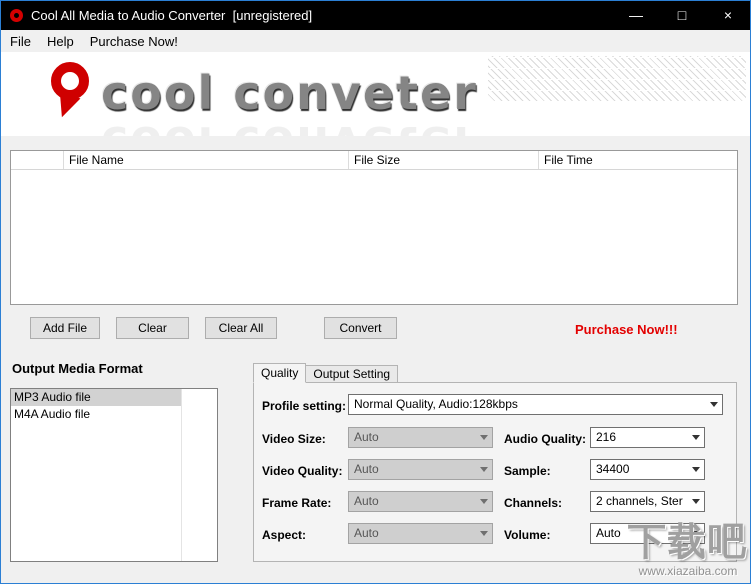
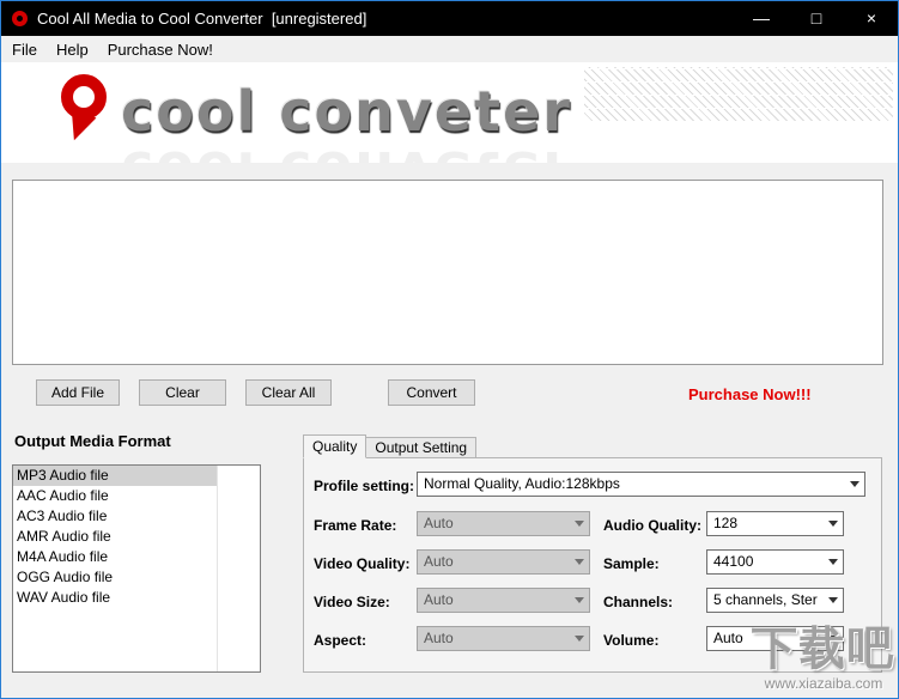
- Cool All Media to Audio Converter [unregistered]
+ Cool All Media to Cool Converter [unregistered]
  —
  □
  ×
  File
  Help
  Purchase Now!
  cool conveter
- File Name
- File Size
- File Time
  Add File
  Clear
  Clear All
  Convert
  Purchase Now!!!
  Output Media Format
  MP3 Audio file
+ AAC Audio file
+ AC3 Audio file
+ AMR Audio file
  M4A Audio file
+ OGG Audio file
+ WAV Audio file
  Quality
  Output Setting
  Profile setting:
  Normal Quality, Audio:128kbps
- Video Size:
+ Frame Rate:
  Auto
  Video Quality:
  Auto
- Frame Rate:
+ Video Size:
  Auto
  Aspect:
  Auto
  Audio Quality:
- 216
+ 128
  Sample:
- 34400
+ 44100
  Channels:
- 2 channels, Ster
+ 5 channels, Ster
  Volume:
  Auto
  下载吧
  www.xiazaiba.com
